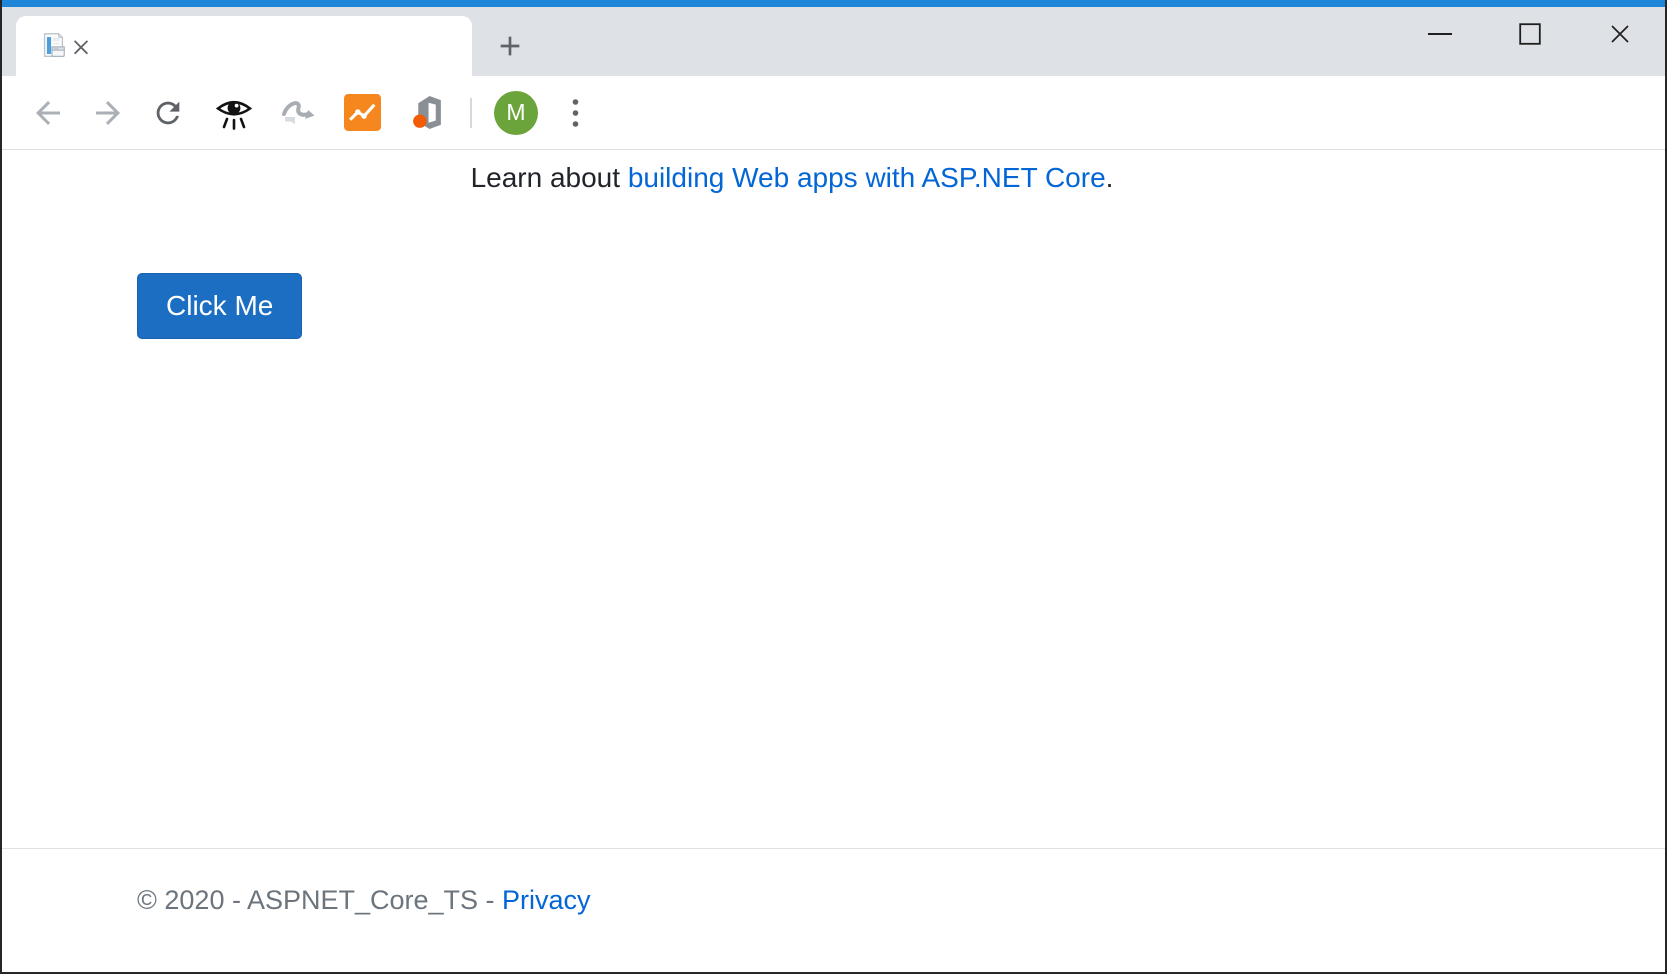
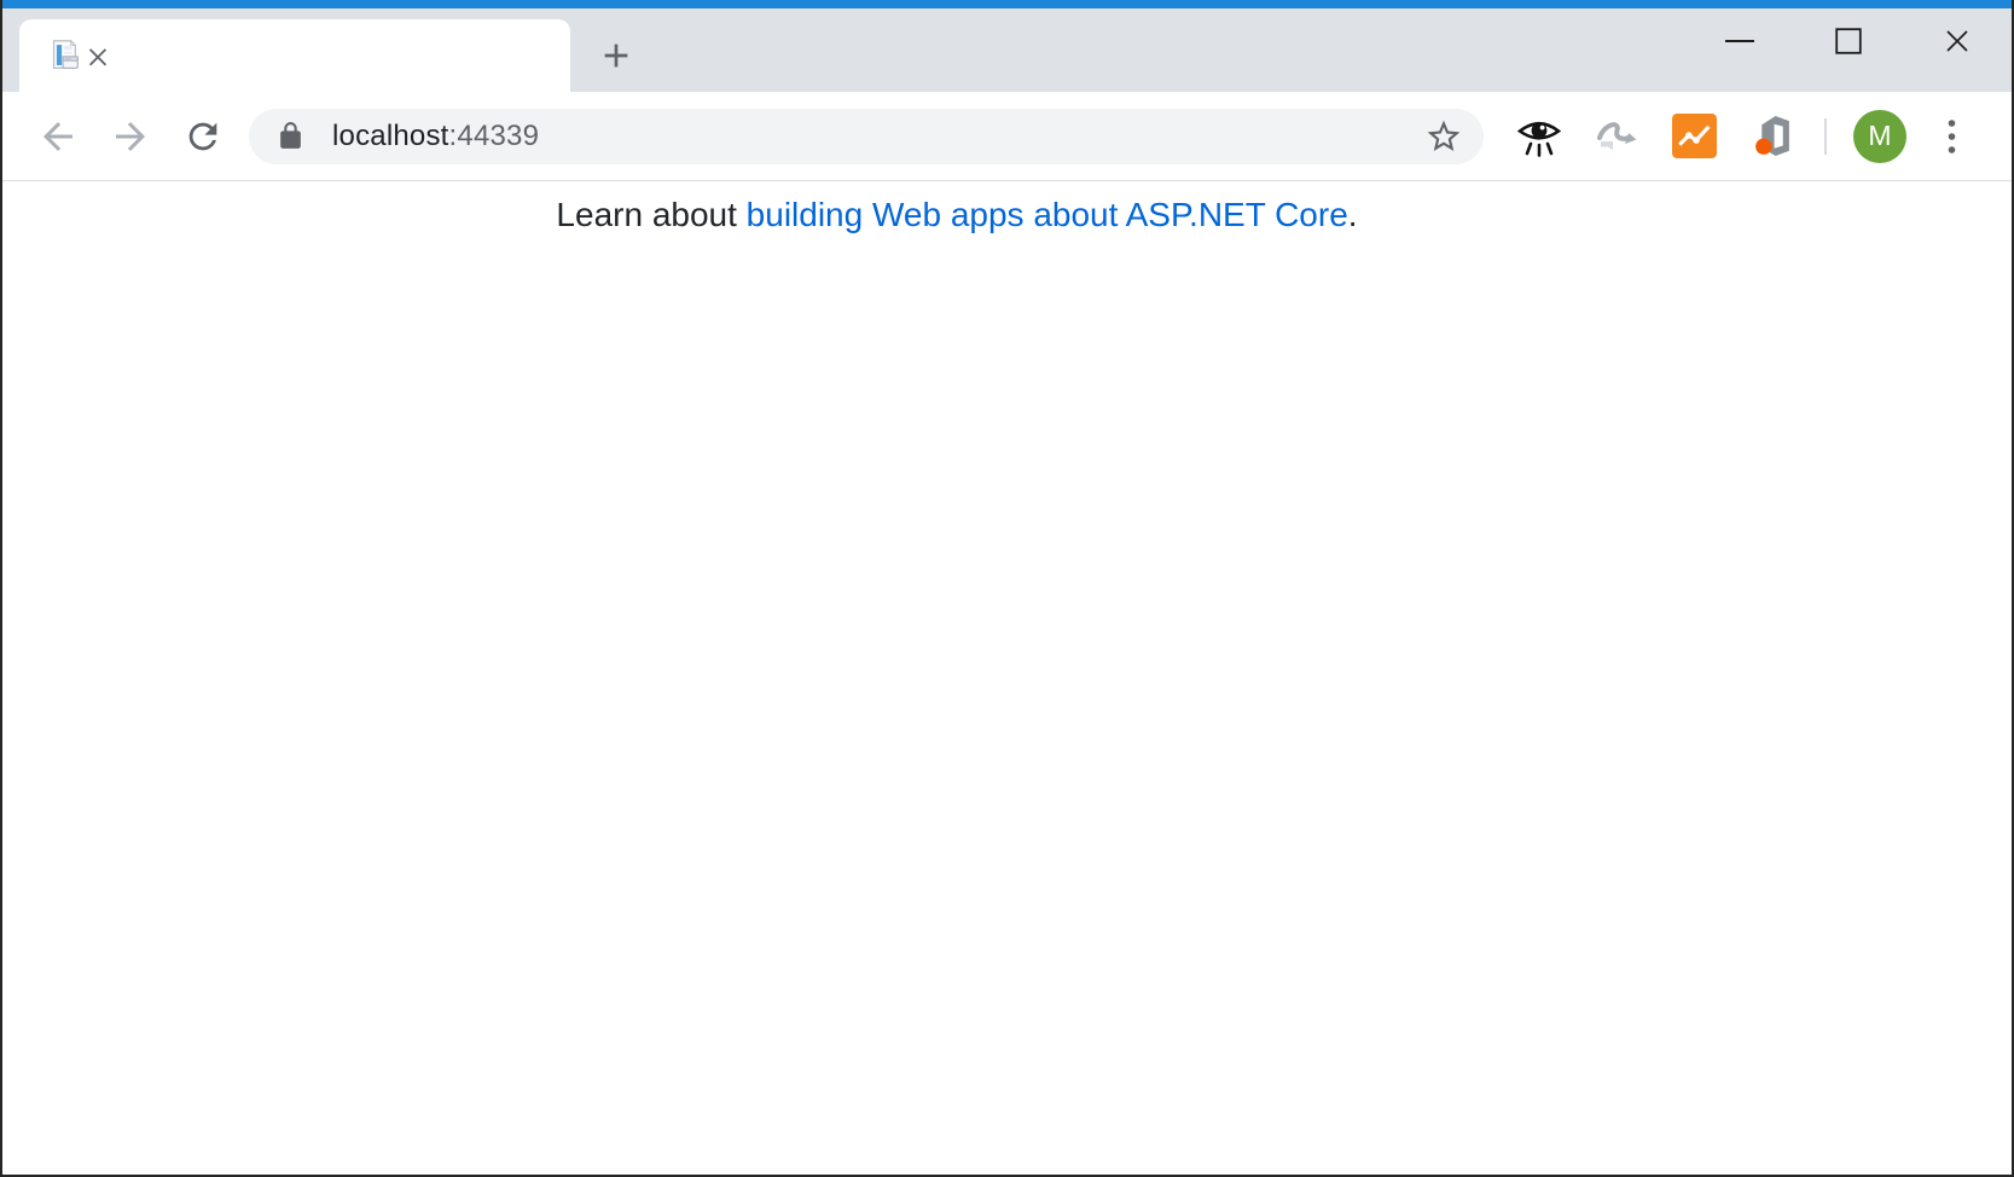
+ localhost:44339
  M
- Learn about building Web apps with ASP.NET Core.
+ Learn about building Web apps about ASP.NET Core.
- Click Me
- © 2020 - ASPNET_Core_TS - Privacy
